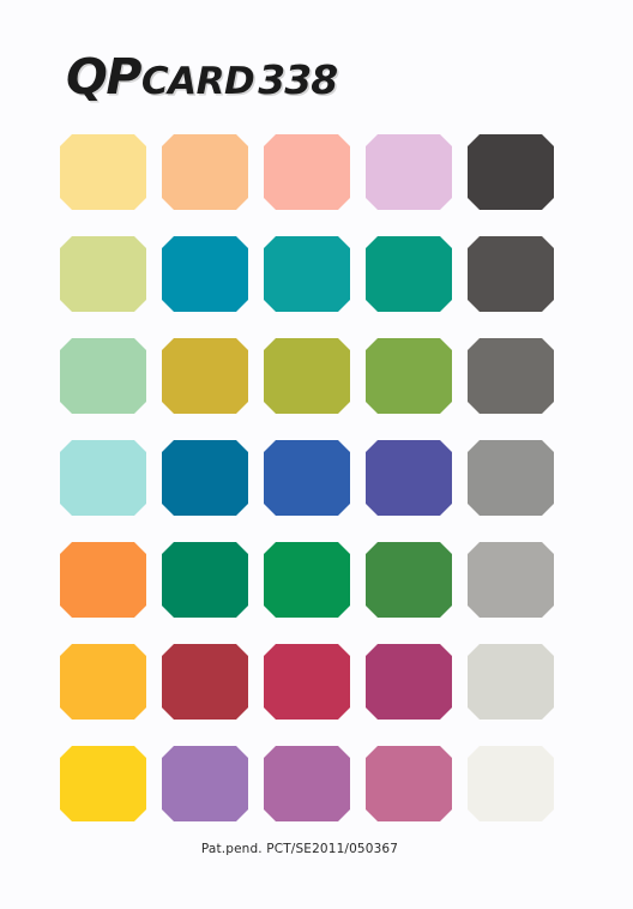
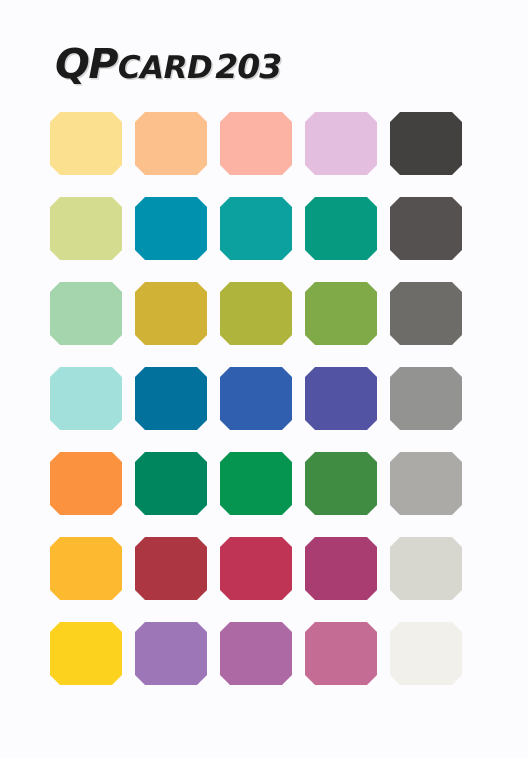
- QPCARD338
+ QPCARD203
- Pat.pend. PCT/SE2011/050367
